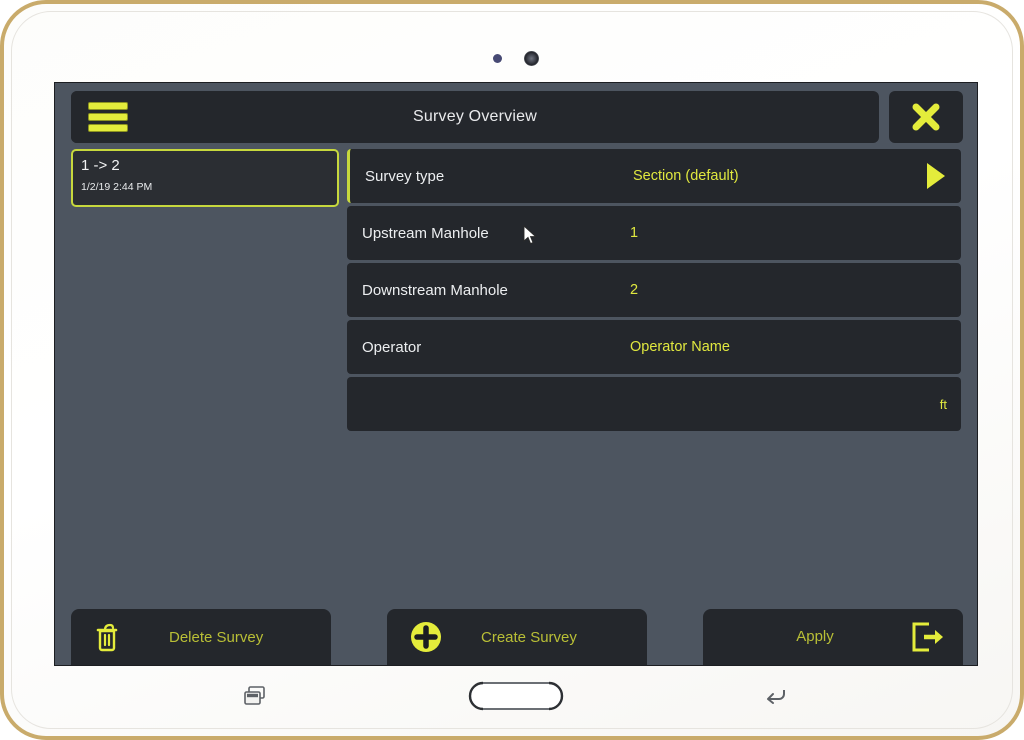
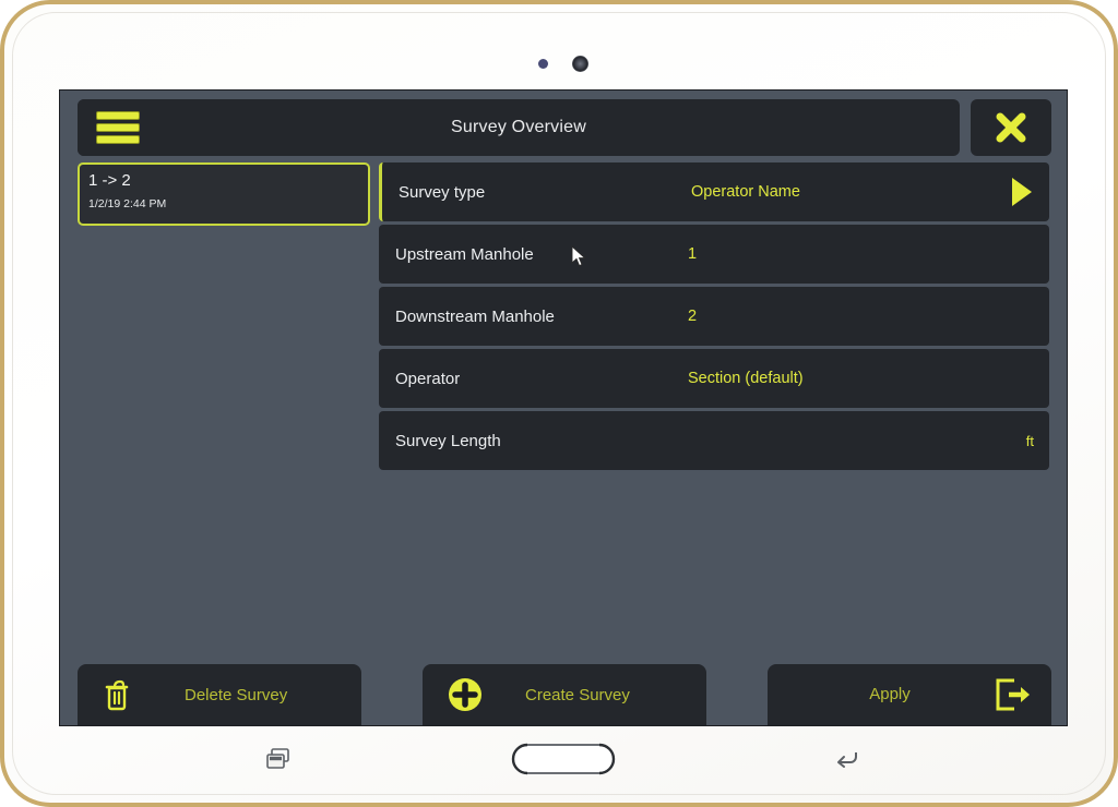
  Survey Overview
  1 -> 2
  1/2/19 2:44 PM
  Survey type
- Section (default)
+ Operator Name
  Upstream Manhole
  1
  Downstream Manhole
  2
  Operator
- Operator Name
+ Section (default)
+ Survey Length
  ft
  Delete Survey
  Create Survey
  Apply
